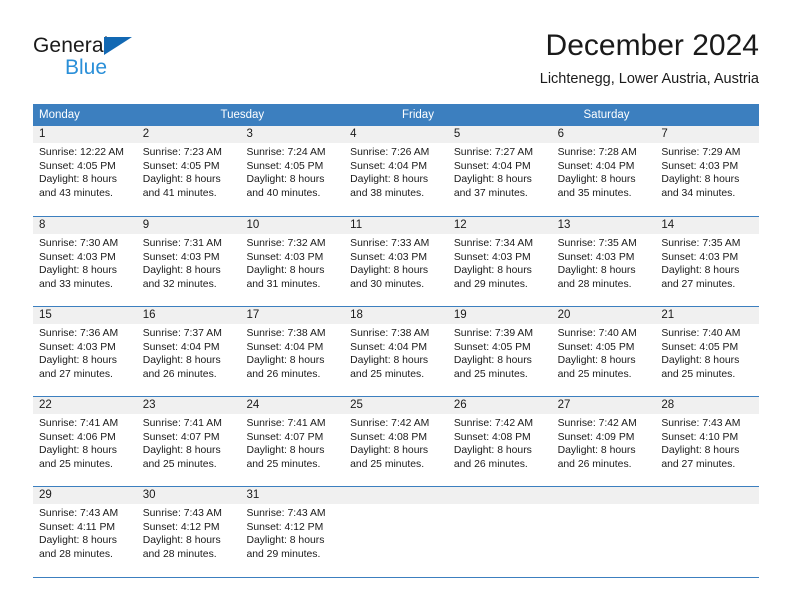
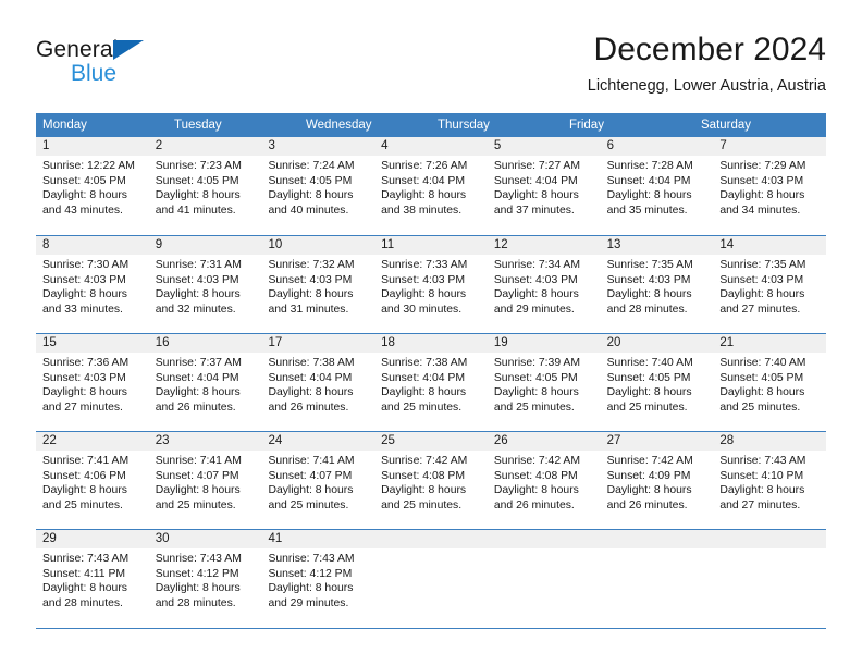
  General
  Blue
  December 2024
  Lichtenegg, Lower Austria, Austria
  Monday
  Tuesday
+ Wednesday
+ Thursday
  Friday
  Saturday
  1
  Sunrise: 12:22 AM
  Sunset: 4:05 PM
  Daylight: 8 hours
  and 43 minutes.
  2
  Sunrise: 7:23 AM
  Sunset: 4:05 PM
  Daylight: 8 hours
  and 41 minutes.
  3
  Sunrise: 7:24 AM
  Sunset: 4:05 PM
  Daylight: 8 hours
  and 40 minutes.
  4
  Sunrise: 7:26 AM
  Sunset: 4:04 PM
  Daylight: 8 hours
  and 38 minutes.
  5
  Sunrise: 7:27 AM
  Sunset: 4:04 PM
  Daylight: 8 hours
  and 37 minutes.
  6
  Sunrise: 7:28 AM
  Sunset: 4:04 PM
  Daylight: 8 hours
  and 35 minutes.
  7
  Sunrise: 7:29 AM
  Sunset: 4:03 PM
  Daylight: 8 hours
  and 34 minutes.
  8
  Sunrise: 7:30 AM
  Sunset: 4:03 PM
  Daylight: 8 hours
  and 33 minutes.
  9
  Sunrise: 7:31 AM
  Sunset: 4:03 PM
  Daylight: 8 hours
  and 32 minutes.
  10
  Sunrise: 7:32 AM
  Sunset: 4:03 PM
  Daylight: 8 hours
  and 31 minutes.
  11
  Sunrise: 7:33 AM
  Sunset: 4:03 PM
  Daylight: 8 hours
  and 30 minutes.
  12
  Sunrise: 7:34 AM
  Sunset: 4:03 PM
  Daylight: 8 hours
  and 29 minutes.
  13
  Sunrise: 7:35 AM
  Sunset: 4:03 PM
  Daylight: 8 hours
  and 28 minutes.
  14
  Sunrise: 7:35 AM
  Sunset: 4:03 PM
  Daylight: 8 hours
  and 27 minutes.
  15
  Sunrise: 7:36 AM
  Sunset: 4:03 PM
  Daylight: 8 hours
  and 27 minutes.
  16
  Sunrise: 7:37 AM
  Sunset: 4:04 PM
  Daylight: 8 hours
  and 26 minutes.
  17
  Sunrise: 7:38 AM
  Sunset: 4:04 PM
  Daylight: 8 hours
  and 26 minutes.
  18
  Sunrise: 7:38 AM
  Sunset: 4:04 PM
  Daylight: 8 hours
  and 25 minutes.
  19
  Sunrise: 7:39 AM
  Sunset: 4:05 PM
  Daylight: 8 hours
  and 25 minutes.
  20
  Sunrise: 7:40 AM
  Sunset: 4:05 PM
  Daylight: 8 hours
  and 25 minutes.
  21
  Sunrise: 7:40 AM
  Sunset: 4:05 PM
  Daylight: 8 hours
  and 25 minutes.
  22
  Sunrise: 7:41 AM
  Sunset: 4:06 PM
  Daylight: 8 hours
  and 25 minutes.
  23
  Sunrise: 7:41 AM
  Sunset: 4:07 PM
  Daylight: 8 hours
  and 25 minutes.
  24
  Sunrise: 7:41 AM
  Sunset: 4:07 PM
  Daylight: 8 hours
  and 25 minutes.
  25
  Sunrise: 7:42 AM
  Sunset: 4:08 PM
  Daylight: 8 hours
  and 25 minutes.
  26
  Sunrise: 7:42 AM
  Sunset: 4:08 PM
  Daylight: 8 hours
  and 26 minutes.
  27
  Sunrise: 7:42 AM
  Sunset: 4:09 PM
  Daylight: 8 hours
  and 26 minutes.
  28
  Sunrise: 7:43 AM
  Sunset: 4:10 PM
  Daylight: 8 hours
  and 27 minutes.
  29
  Sunrise: 7:43 AM
  Sunset: 4:11 PM
  Daylight: 8 hours
  and 28 minutes.
  30
  Sunrise: 7:43 AM
  Sunset: 4:12 PM
  Daylight: 8 hours
  and 28 minutes.
- 31
+ 41
  Sunrise: 7:43 AM
  Sunset: 4:12 PM
  Daylight: 8 hours
  and 29 minutes.
